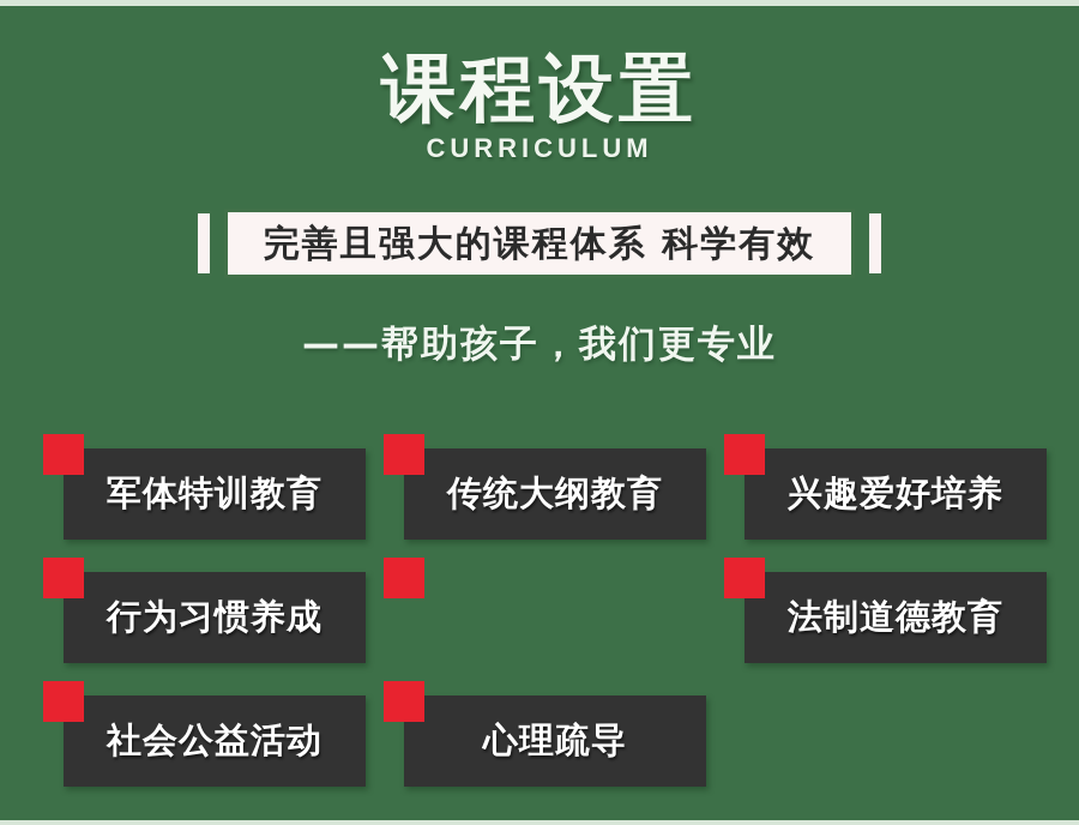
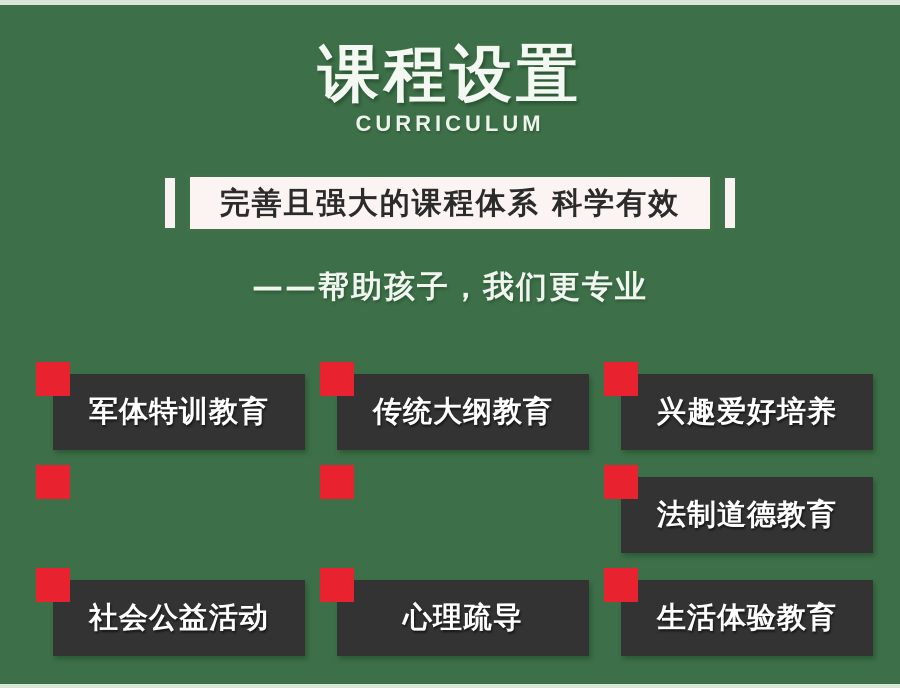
  课程设置
  CURRICULUM
  完善且强大的课程体系 科学有效
  ——帮助孩子，我们更专业
  军体特训教育
  传统大纲教育
  兴趣爱好培养
- 行为习惯养成
  法制道德教育
  社会公益活动
  心理疏导
+ 生活体验教育
